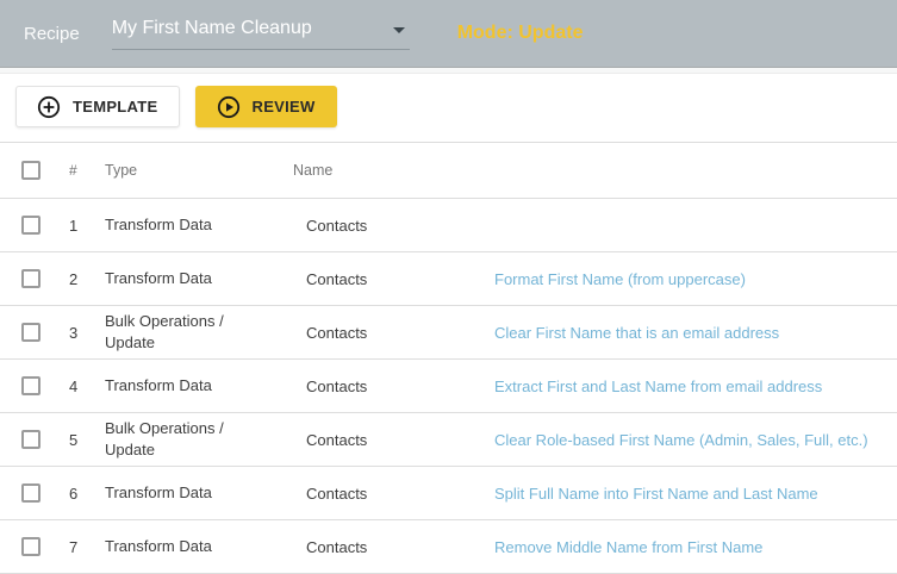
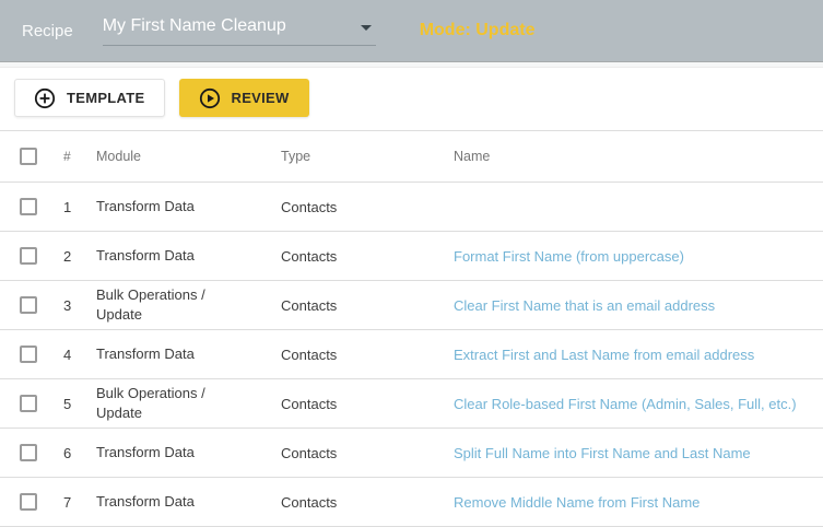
  Recipe
  My First Name Cleanup
  Mode: Update
  TEMPLATE
  REVIEW
  #
+ Module
  Type
  Name
  1
  Transform Data
  Contacts
  2
  Transform Data
  Contacts
  Format First Name (from uppercase)
  3
  Bulk Operations / Update
  Contacts
  Clear First Name that is an email address
  4
  Transform Data
  Contacts
  Extract First and Last Name from email address
  5
  Bulk Operations / Update
  Contacts
  Clear Role-based First Name (Admin, Sales, Full, etc.)
  6
  Transform Data
  Contacts
  Split Full Name into First Name and Last Name
  7
  Transform Data
  Contacts
  Remove Middle Name from First Name
